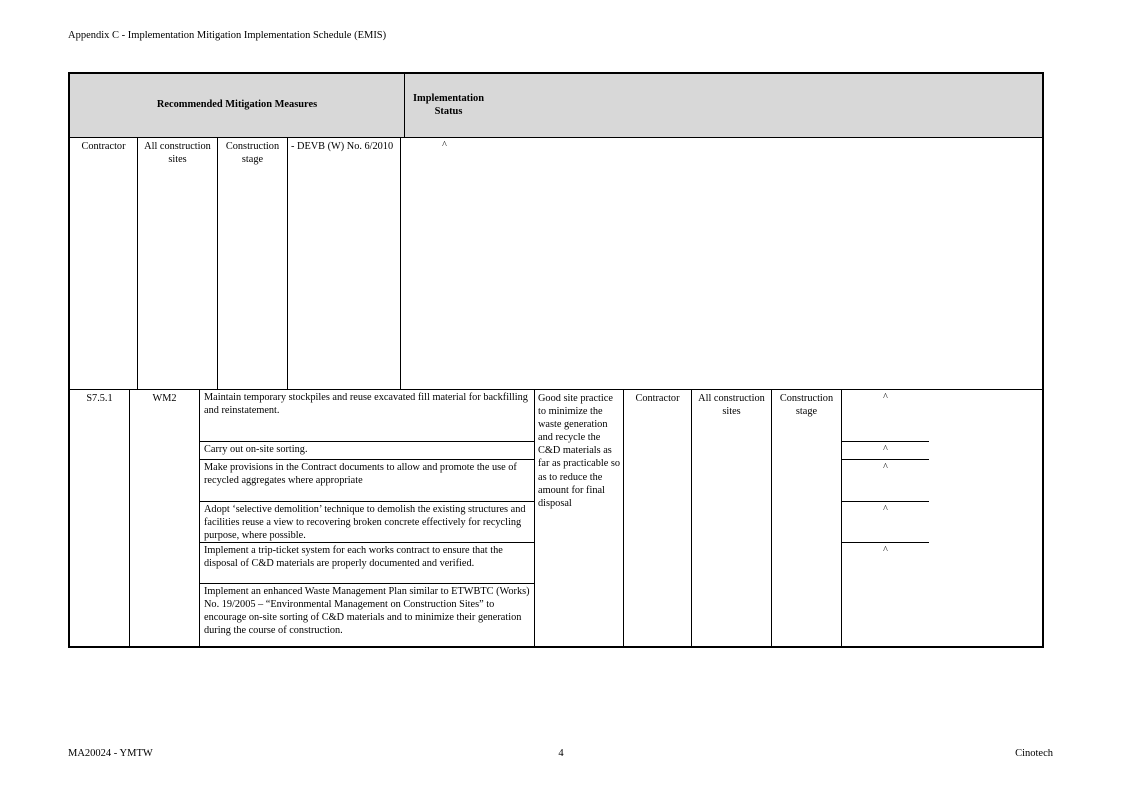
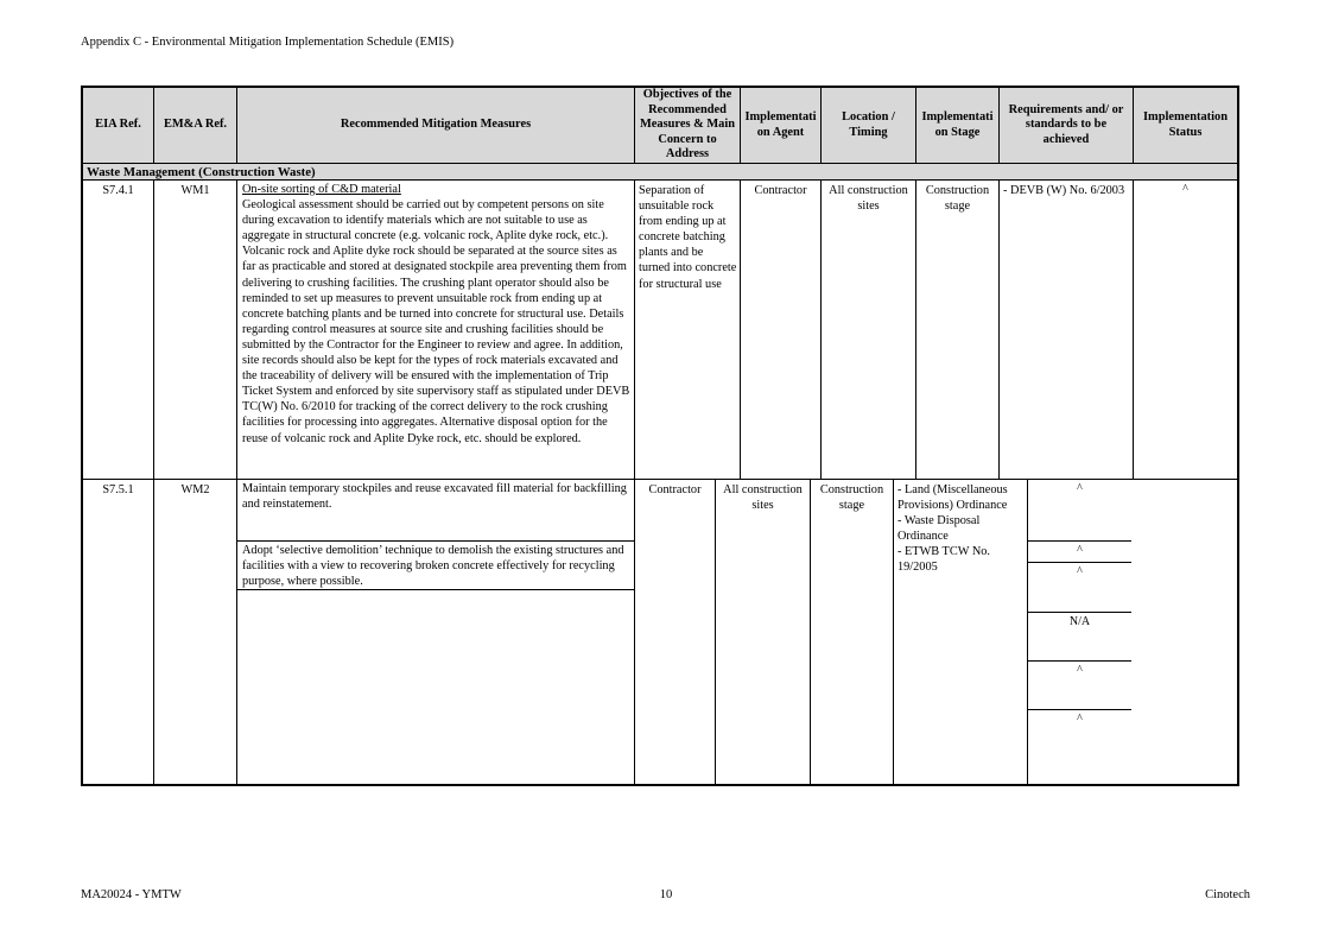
- Appendix C - Implementation Mitigation Implementation Schedule (EMIS)
+ Appendix C - Environmental Mitigation Implementation Schedule (EMIS)
+ EIA Ref.
+ EM&A Ref.
  Recommended Mitigation Measures
+ Objectives of the Recommended Measures & Main Concern to Address
+ Implementation Agent
+ Location / Timing
+ Implementation Stage
+ Requirements and/ or standards to be achieved
  Implementation Status
+ Waste Management (Construction Waste)
+ S7.4.1
+ WM1
+ On-site sorting of C&D material
+ Geological assessment should be carried out by competent persons on site during excavation to identify materials which are not suitable to use as aggregate in structural concrete (e.g. volcanic rock, Aplite dyke rock, etc.). Volcanic rock and Aplite dyke rock should be separated at the source sites as far as practicable and stored at designated stockpile area preventing them from delivering to crushing facilities. The crushing plant operator should also be reminded to set up measures to prevent unsuitable rock from ending up at concrete batching plants and be turned into concrete for structural use. Details regarding control measures at source site and crushing facilities should be submitted by the Contractor for the Engineer to review and agree. In addition, site records should also be kept for the types of rock materials excavated and the traceability of delivery will be ensured with the implementation of Trip Ticket System and enforced by site supervisory staff as stipulated under DEVB TC(W) No. 6/2010 for tracking of the correct delivery to the rock crushing facilities for processing into aggregates. Alternative disposal option for the reuse of volcanic rock and Aplite Dyke rock, etc. should be explored.
+ Separation of unsuitable rock from ending up at concrete batching plants and be turned into concrete for structural use
  Contractor
  All construction sites
  Construction stage
- - DEVB (W) No. 6/2010
+ - DEVB (W) No. 6/2003
  ^
  S7.5.1
  WM2
  Maintain temporary stockpiles and reuse excavated fill material for backfilling and reinstatement.
- Carry out on-site sorting.
- Make provisions in the Contract documents to allow and promote the use of recycled aggregates where appropriate
- Adopt ‘selective demolition’ technique to demolish the existing structures and facilities reuse a view to recovering broken concrete effectively for recycling purpose, where possible.
+ Adopt ‘selective demolition’ technique to demolish the existing structures and facilities with a view to recovering broken concrete effectively for recycling purpose, where possible.
- Implement a trip-ticket system for each works contract to ensure that the disposal of C&D materials are properly documented and verified.
- Implement an enhanced Waste Management Plan similar to ETWBTC (Works) No. 19/2005 – “Environmental Management on Construction Sites” to encourage on-site sorting of C&D materials and to minimize their generation during the course of construction.
- Good site practice to minimize the waste generation and recycle the C&D materials as far as practicable so as to reduce the amount for final disposal
  Contractor
  All construction sites
  Construction stage
+ - Land (Miscellaneous Provisions) Ordinance
+ - Waste Disposal Ordinance
+ - ETWB TCW No. 19/2005
  ^
  ^
  ^
+ N/A
  ^
  ^
  MA20024 - YMTW
- 4
+ 10
  Cinotech
